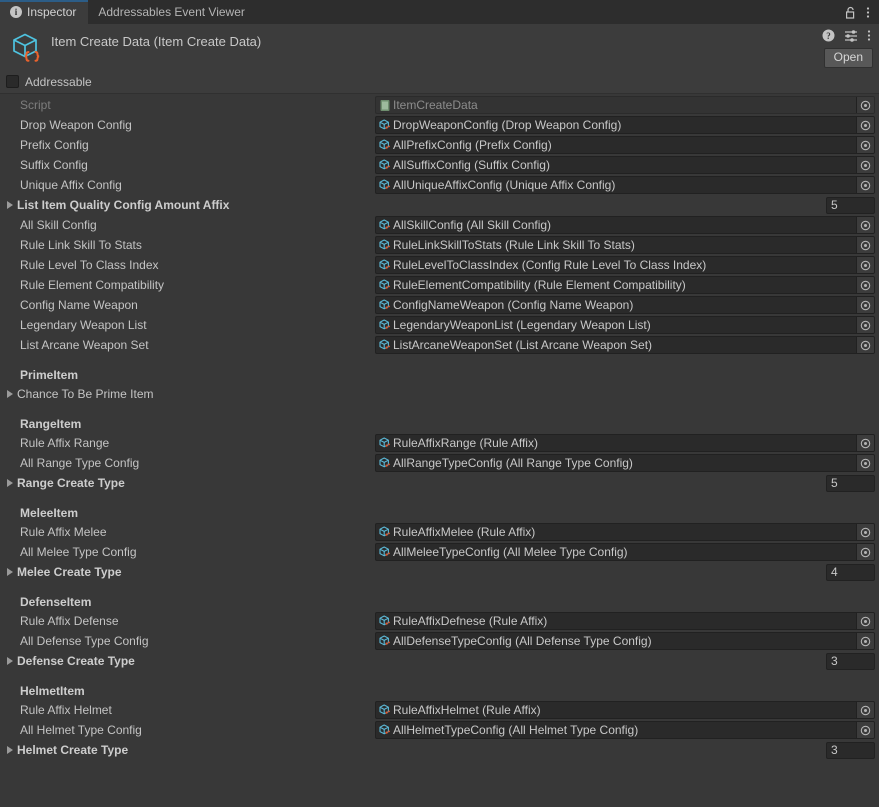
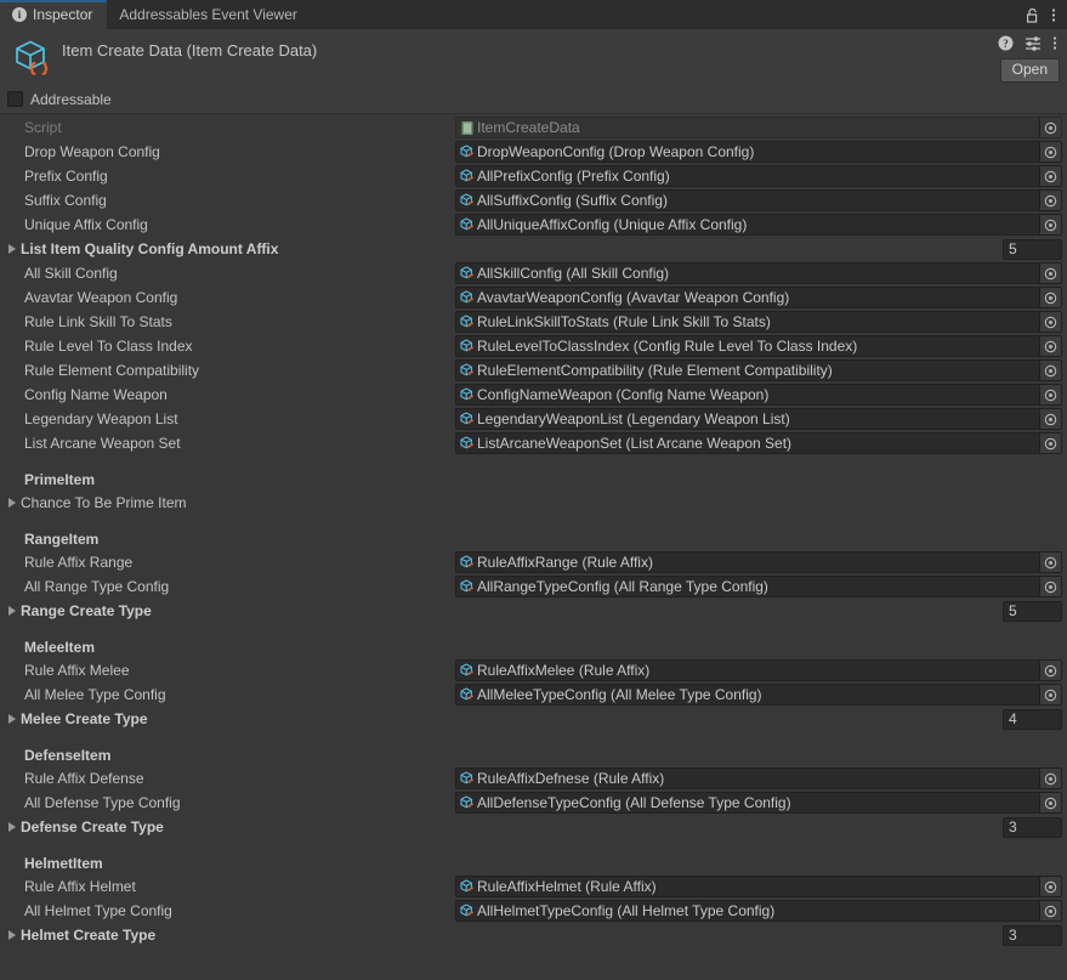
  i
  Inspector
  Addressables Event Viewer
  Item Create Data (Item Create Data)
  ?
  Open
  Addressable
  Script
  ItemCreateData
  Drop Weapon Config
  DropWeaponConfig (Drop Weapon Config)
  Prefix Config
  AllPrefixConfig (Prefix Config)
  Suffix Config
  AllSuffixConfig (Suffix Config)
  Unique Affix Config
  AllUniqueAffixConfig (Unique Affix Config)
  List Item Quality Config Amount Affix
  5
  All Skill Config
  AllSkillConfig (All Skill Config)
+ Avavtar Weapon Config
+ AvavtarWeaponConfig (Avavtar Weapon Config)
  Rule Link Skill To Stats
  RuleLinkSkillToStats (Rule Link Skill To Stats)
  Rule Level To Class Index
  RuleLevelToClassIndex (Config Rule Level To Class Index)
  Rule Element Compatibility
  RuleElementCompatibility (Rule Element Compatibility)
  Config Name Weapon
  ConfigNameWeapon (Config Name Weapon)
  Legendary Weapon List
  LegendaryWeaponList (Legendary Weapon List)
  List Arcane Weapon Set
  ListArcaneWeaponSet (List Arcane Weapon Set)
  PrimeItem
  Chance To Be Prime Item
  RangeItem
  Rule Affix Range
  RuleAffixRange (Rule Affix)
  All Range Type Config
  AllRangeTypeConfig (All Range Type Config)
  Range Create Type
  5
  MeleeItem
  Rule Affix Melee
  RuleAffixMelee (Rule Affix)
  All Melee Type Config
  AllMeleeTypeConfig (All Melee Type Config)
  Melee Create Type
  4
  DefenseItem
  Rule Affix Defense
  RuleAffixDefnese (Rule Affix)
  All Defense Type Config
  AllDefenseTypeConfig (All Defense Type Config)
  Defense Create Type
  3
  HelmetItem
  Rule Affix Helmet
  RuleAffixHelmet (Rule Affix)
  All Helmet Type Config
  AllHelmetTypeConfig (All Helmet Type Config)
  Helmet Create Type
  3
